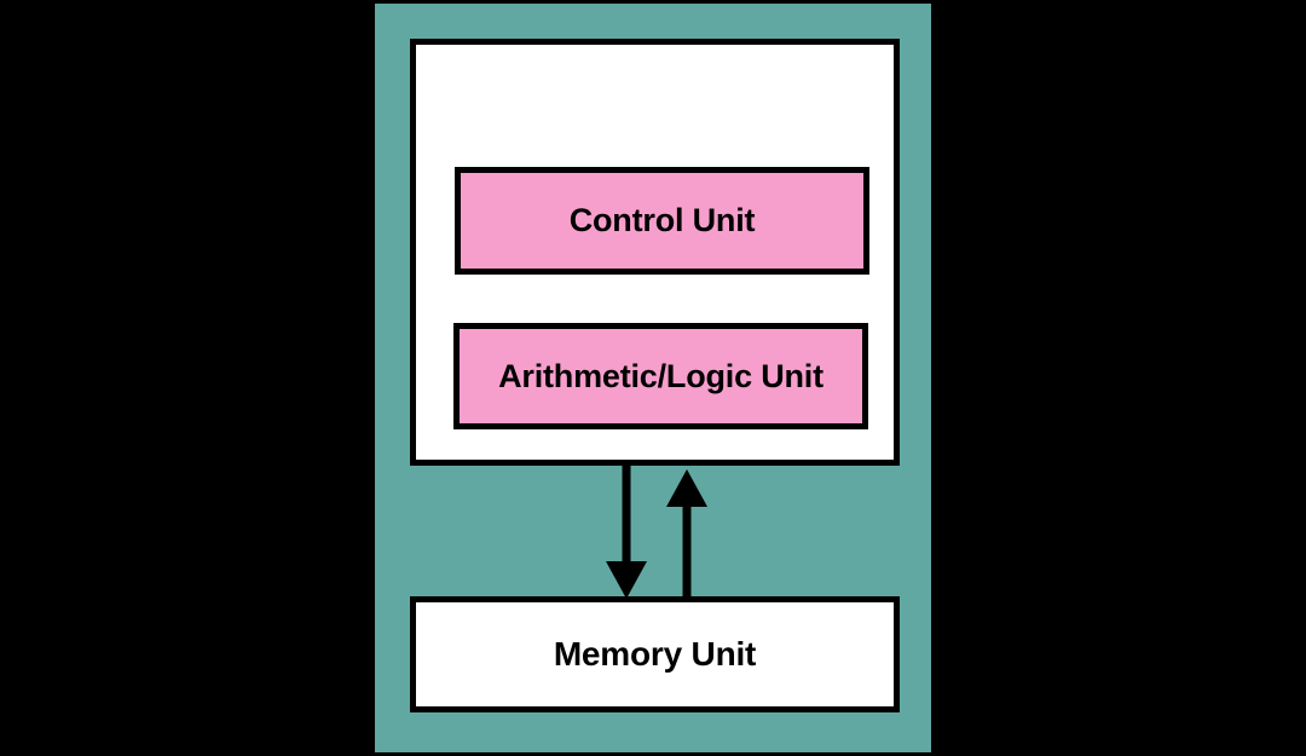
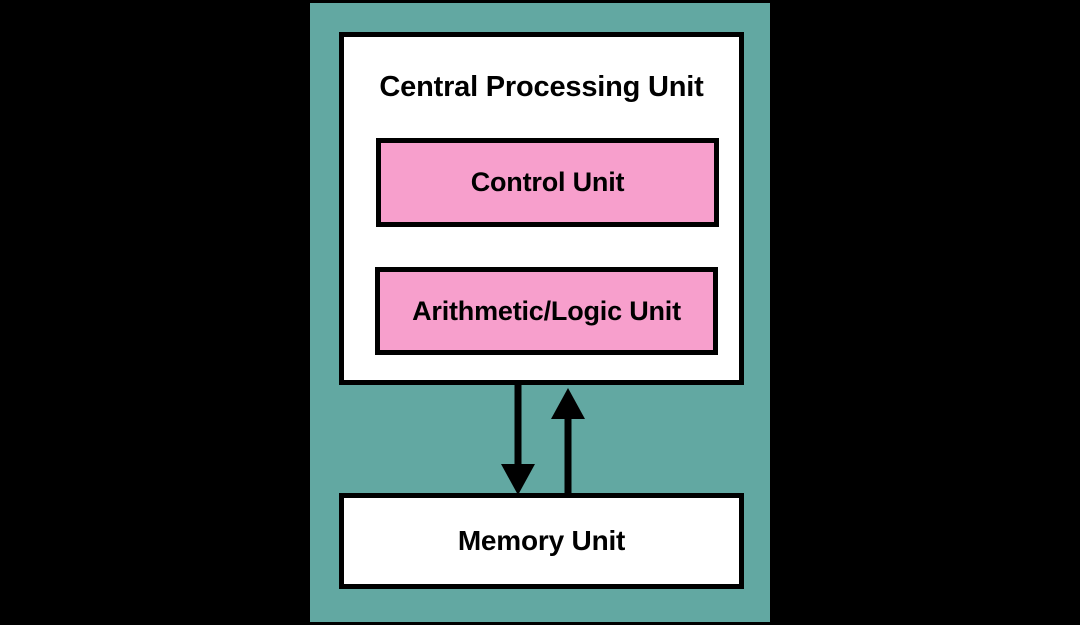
+ Central Processing Unit
  Control Unit
  Arithmetic/Logic Unit
  Memory Unit
